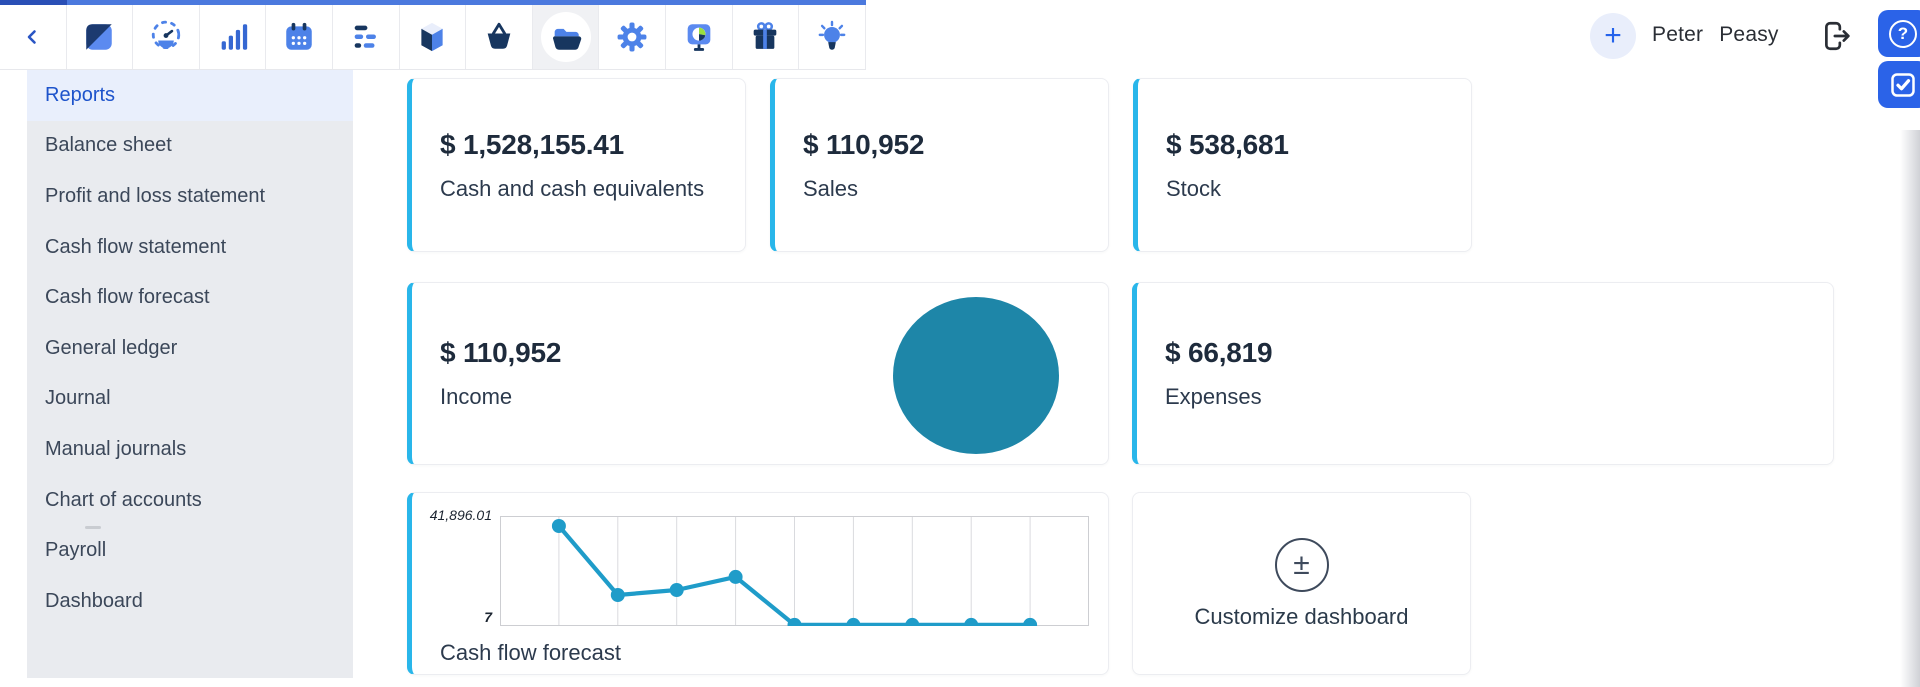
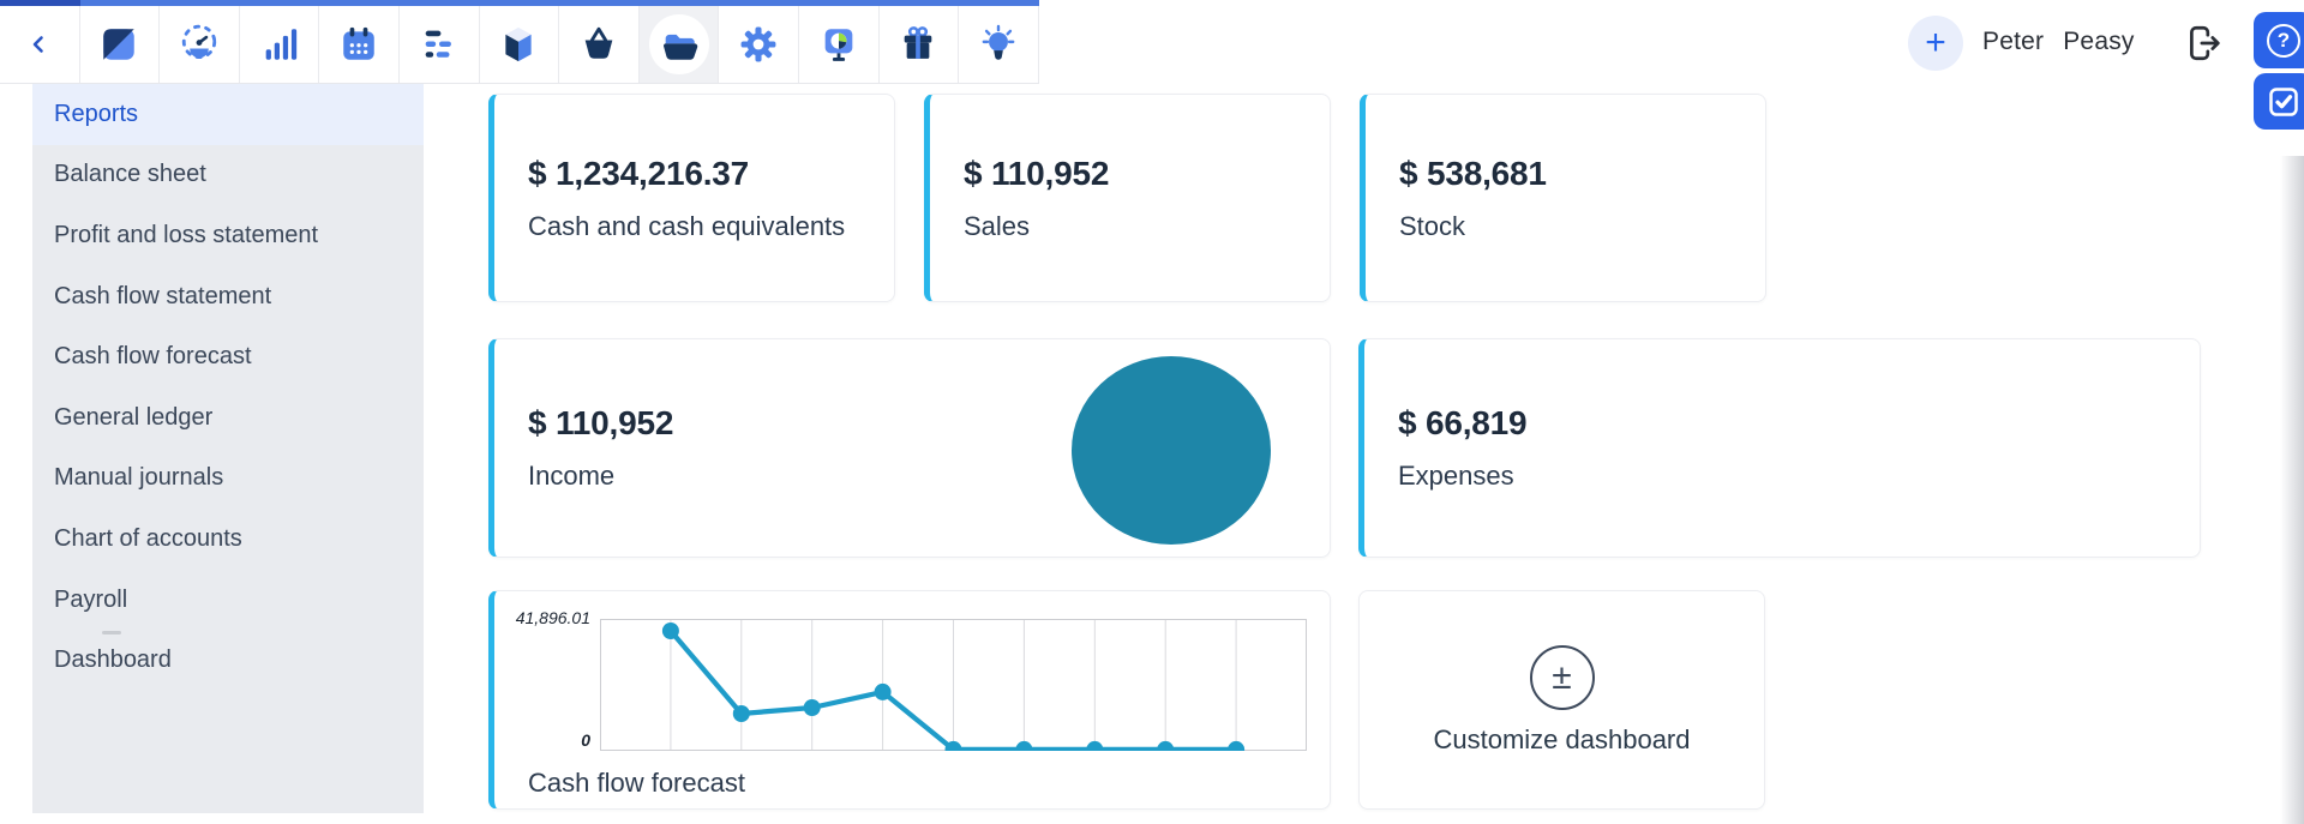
  +
  Peter Peasy
  ?
  Reports
  Balance sheet
  Profit and loss statement
  Cash flow statement
  Cash flow forecast
  General ledger
- Journal
  Manual journals
  Chart of accounts
  Payroll
  Dashboard
- $ 1,528,155.41
+ $ 1,234,216.37
  Cash and cash equivalents
  $ 110,952
  Sales
  $ 538,681
  Stock
  $ 110,952
  Income
  $ 66,819
  Expenses
  41,896.01
- 7
+ 0
  Cash flow forecast
  ±
  Customize dashboard
